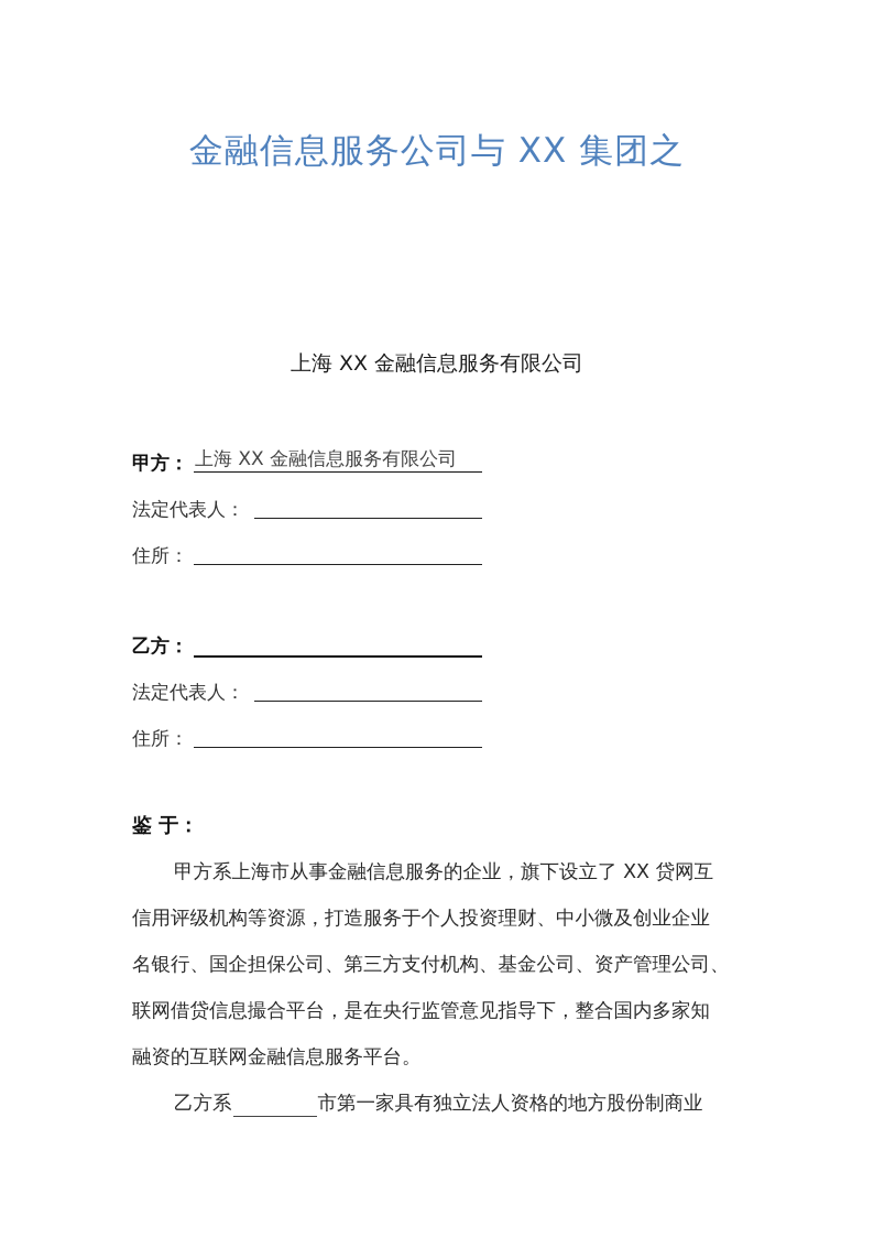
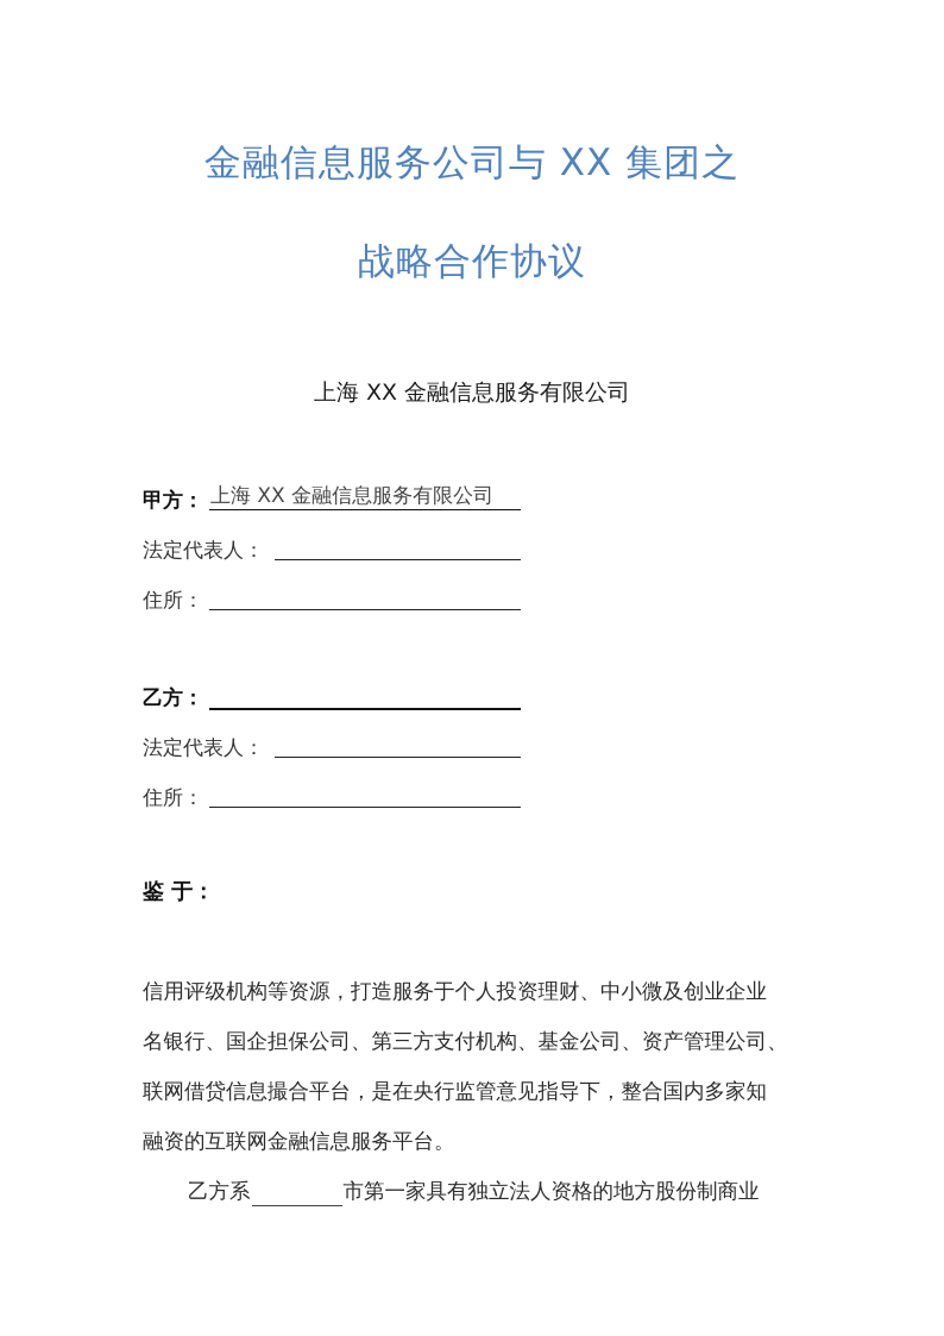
  金融信息服务公司与 XX 集团之
+ 战略合作协议
  上海 XX 金融信息服务有限公司
  甲方：
  上海 XX 金融信息服务有限公司
  法定代表人：
  住所：
  乙方：
  法定代表人：
  住所：
  鉴 于：
- 甲方系上海市从事金融信息服务的企业，旗下设立了 XX 贷网互
  信用评级机构等资源，打造服务于个人投资理财、中小微及创业企业
  名银行、国企担保公司、第三方支付机构、基金公司、资产管理公司、
  联网借贷信息撮合平台，是在央行监管意见指导下，整合国内多家知
  融资的互联网金融信息服务平台。
  乙方系 市第一家具有独立法人资格的地方股份制商业
